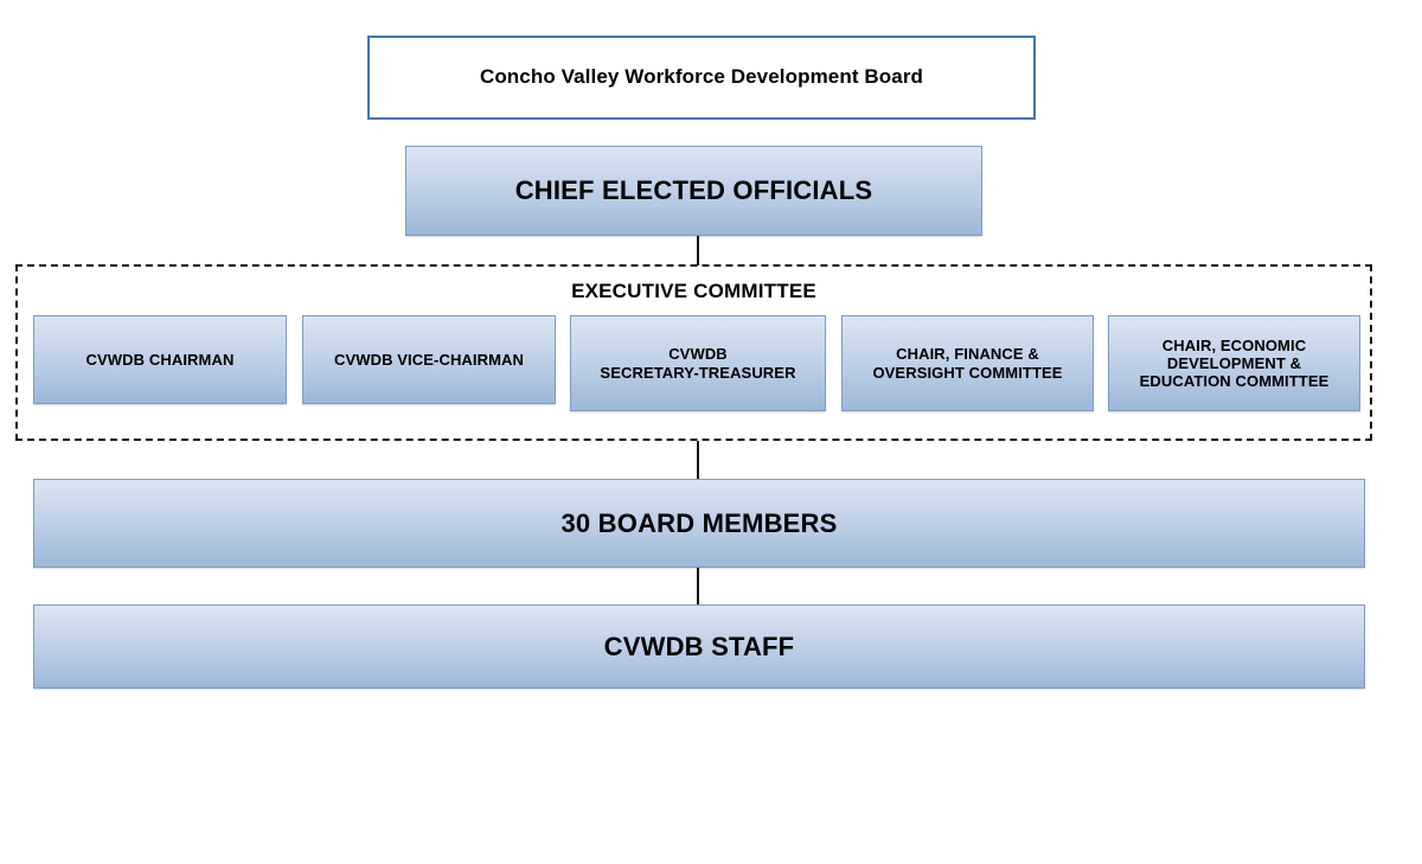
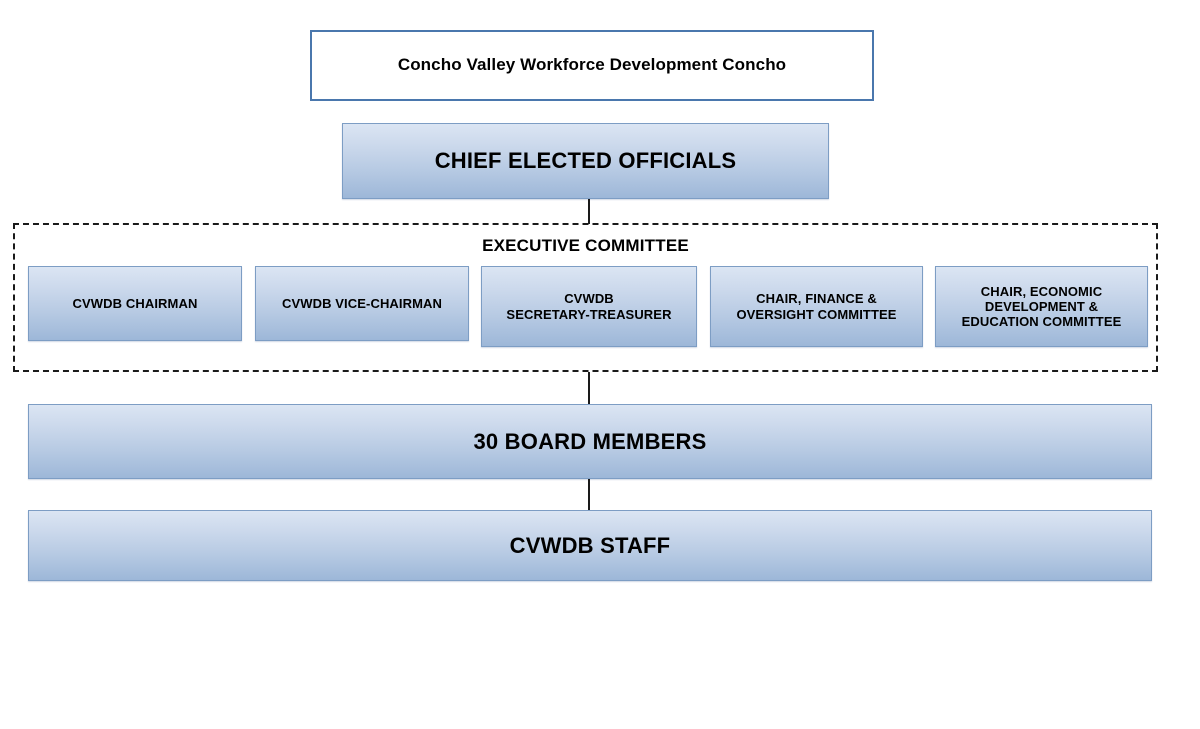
- Concho Valley Workforce Development Board
+ Concho Valley Workforce Development Concho
  CHIEF ELECTED OFFICIALS
  EXECUTIVE COMMITTEE
  CVWDB CHAIRMAN
  CVWDB VICE-CHAIRMAN
  CVWDB
  SECRETARY-TREASURER
  CHAIR, FINANCE &
  OVERSIGHT COMMITTEE
  CHAIR, ECONOMIC
  DEVELOPMENT &
  EDUCATION COMMITTEE
  30 BOARD MEMBERS
  CVWDB STAFF
